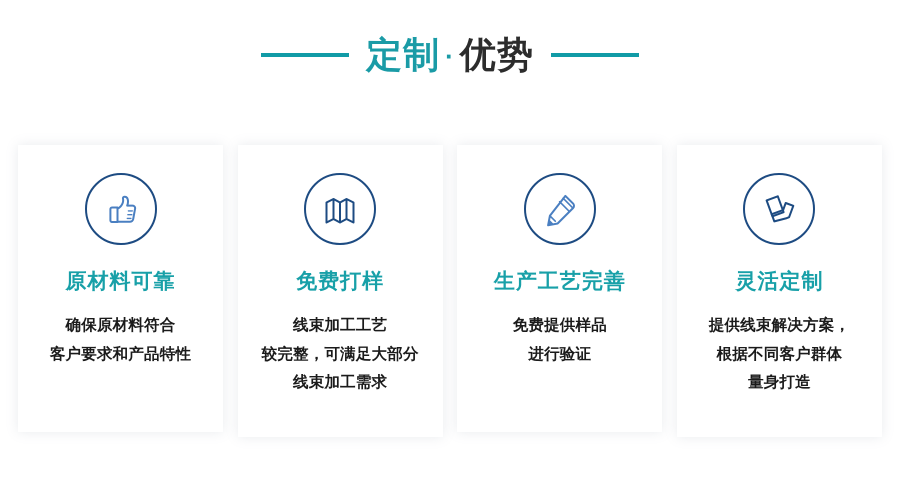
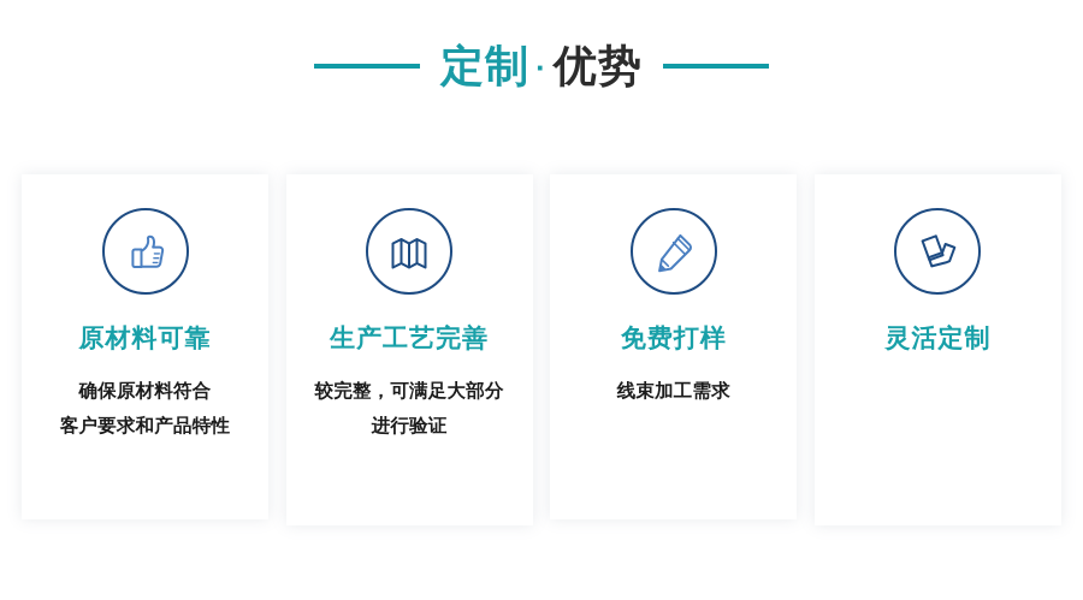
  定制
  ·
  优势
  原材料可靠
  确保原材料符合
  客户要求和产品特性
- 免费打样
+ 生产工艺完善
- 线束加工工艺
  较完整，可满足大部分
- 线束加工需求
+ 进行验证
- 生产工艺完善
+ 免费打样
- 免费提供样品
- 进行验证
+ 线束加工需求
  灵活定制
- 提供线束解决方案，
- 根据不同客户群体
- 量身打造
